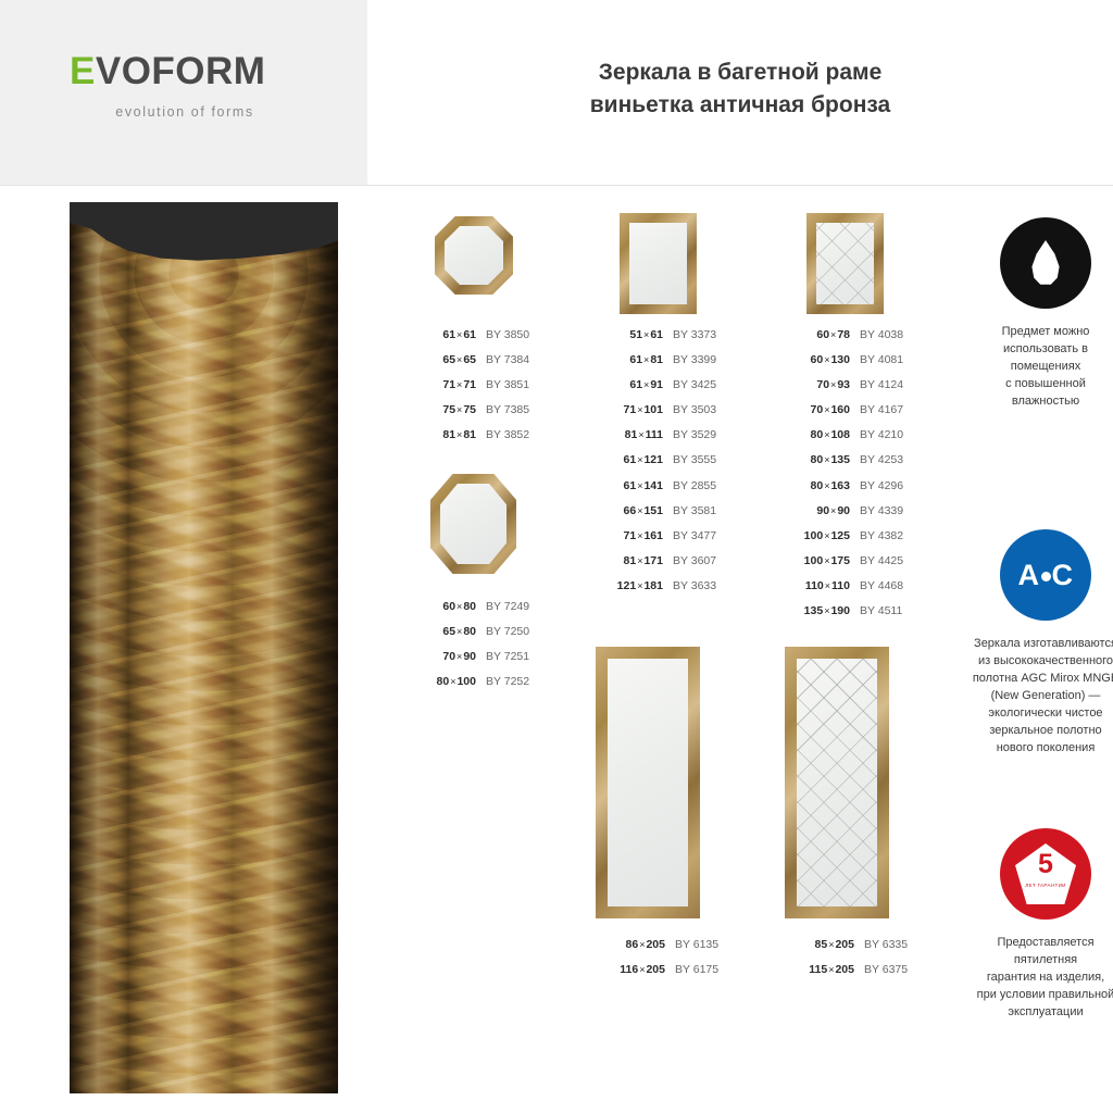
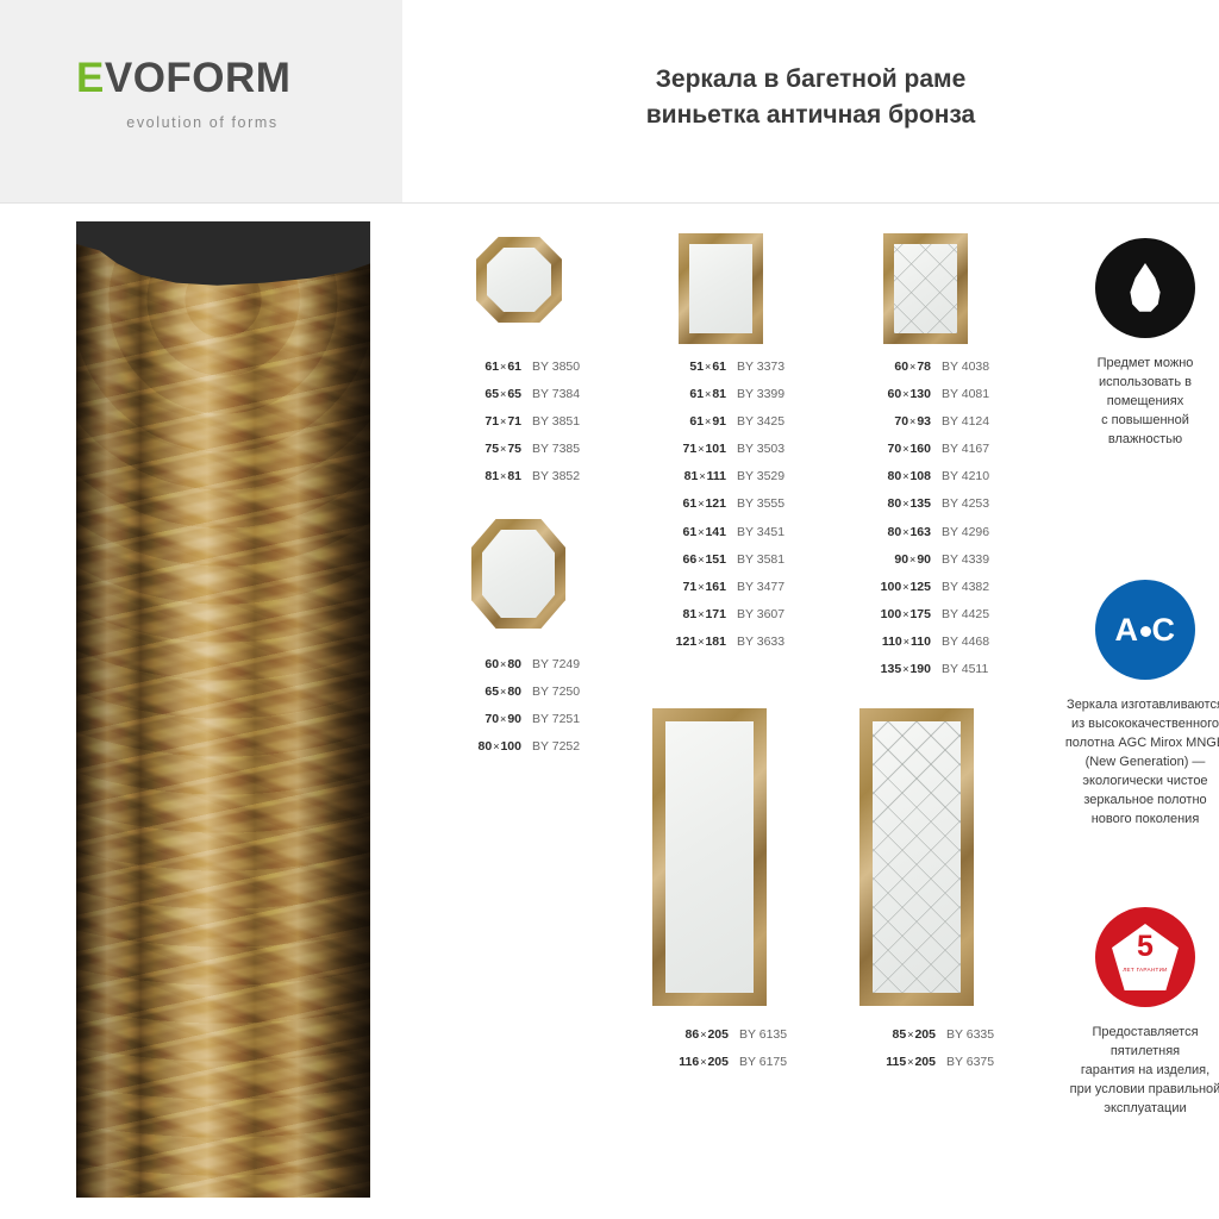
  EVOFORM
  evolution of forms
  Зеркала в багетной раме
  виньетка античная бронза
  61×61
  BY 3850
  65×65
  BY 7384
  71×71
  BY 3851
  75×75
  BY 7385
  81×81
  BY 3852
  60×80
  BY 7249
  65×80
  BY 7250
  70×90
  BY 7251
  80×100
  BY 7252
  51×61
  BY 3373
  61×81
  BY 3399
  61×91
  BY 3425
  71×101
  BY 3503
  81×111
  BY 3529
  61×121
  BY 3555
  61×141
- BY 2855
+ BY 3451
  66×151
  BY 3581
  71×161
  BY 3477
  81×171
  BY 3607
  121×181
  BY 3633
  60×78
  BY 4038
  60×130
  BY 4081
  70×93
  BY 4124
  70×160
  BY 4167
  80×108
  BY 4210
  80×135
  BY 4253
  80×163
  BY 4296
  90×90
  BY 4339
  100×125
  BY 4382
  100×175
  BY 4425
  110×110
  BY 4468
  135×190
  BY 4511
  86×205
  BY 6135
  116×205
  BY 6175
  85×205
  BY 6335
  115×205
  BY 6375
  Предмет можно
  использовать в
  помещениях
  с повышенной
  влажностью
  A C
  Зеркала изготавливаютс
  из высококачественного
  полотна AGC Mirox MNG
  (New Generation) —
  экологически чистое
  зеркальное полотно
  нового поколения
  5
  Предоставляется
  пятилетняя
  гарантия на изделия,
  при условии правильной
  эксплуатации
